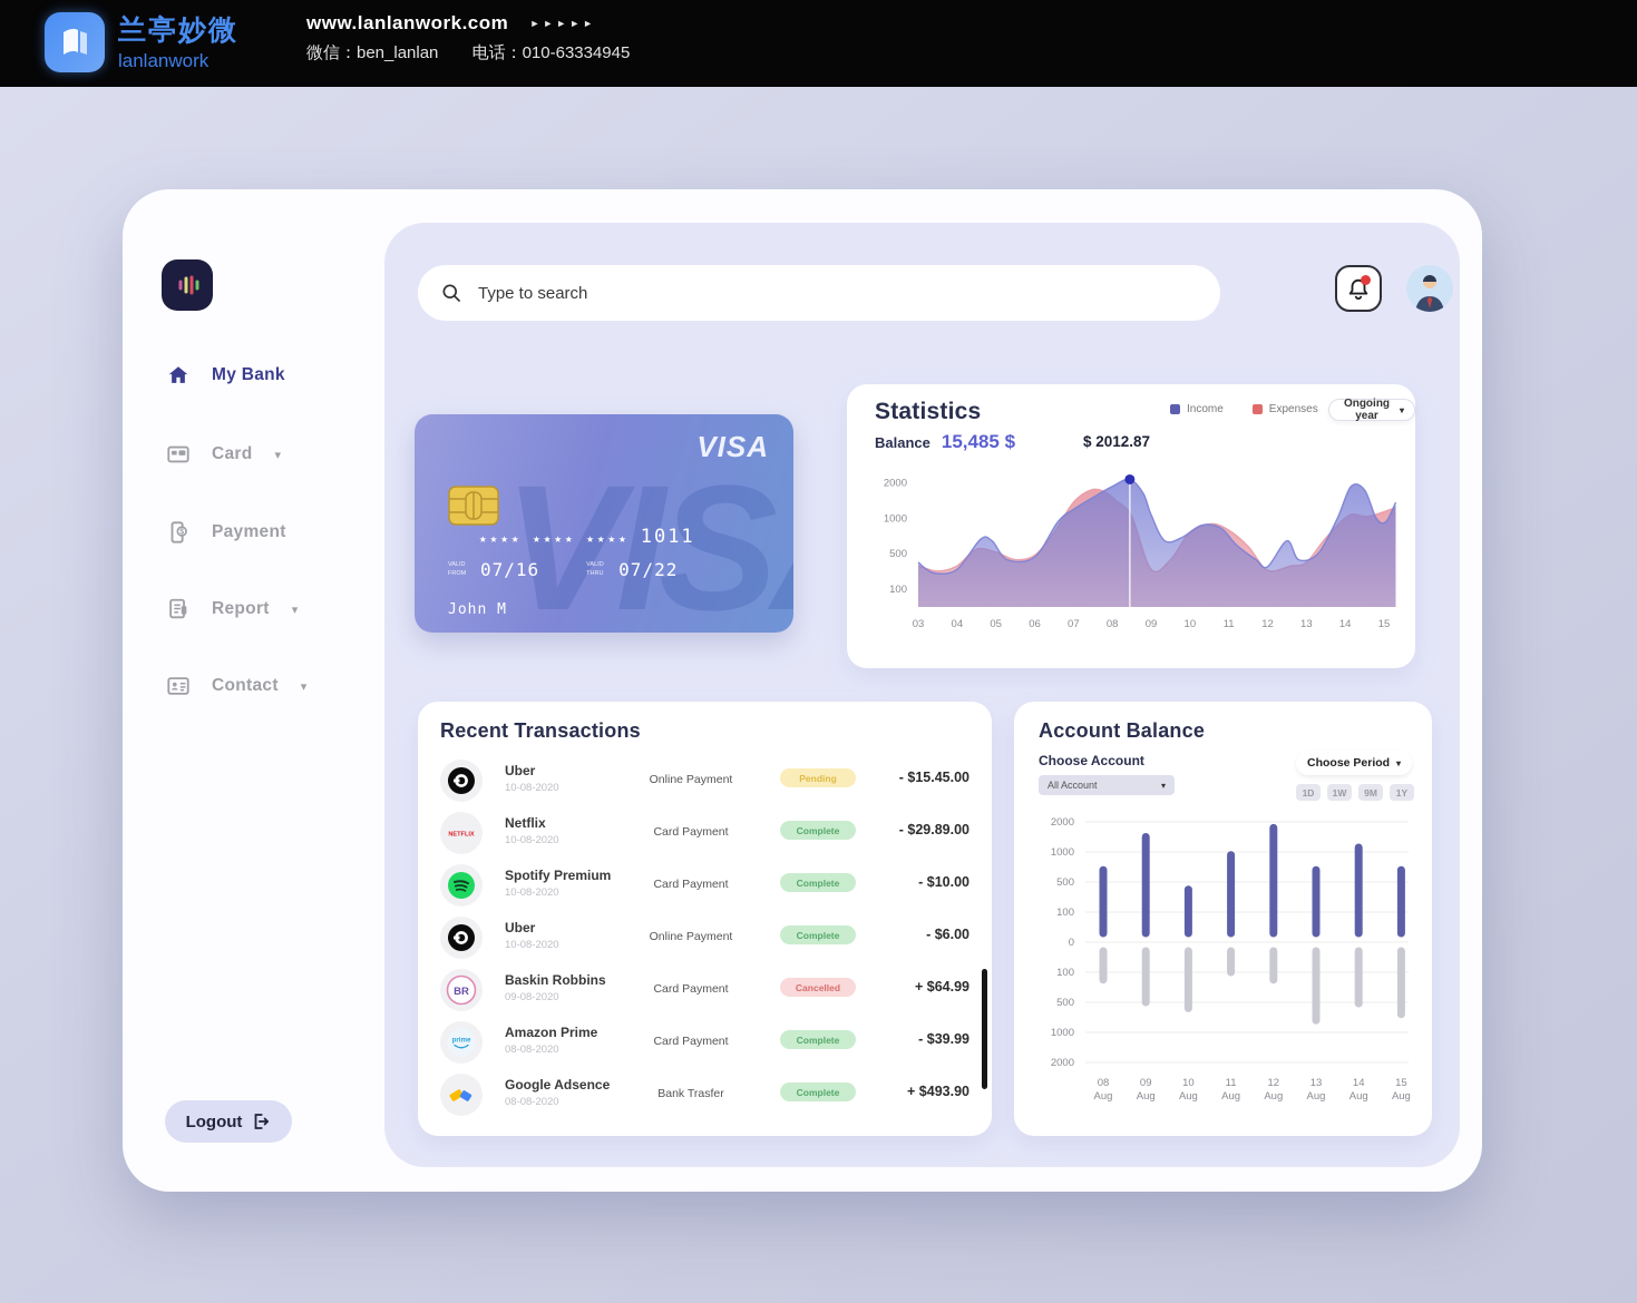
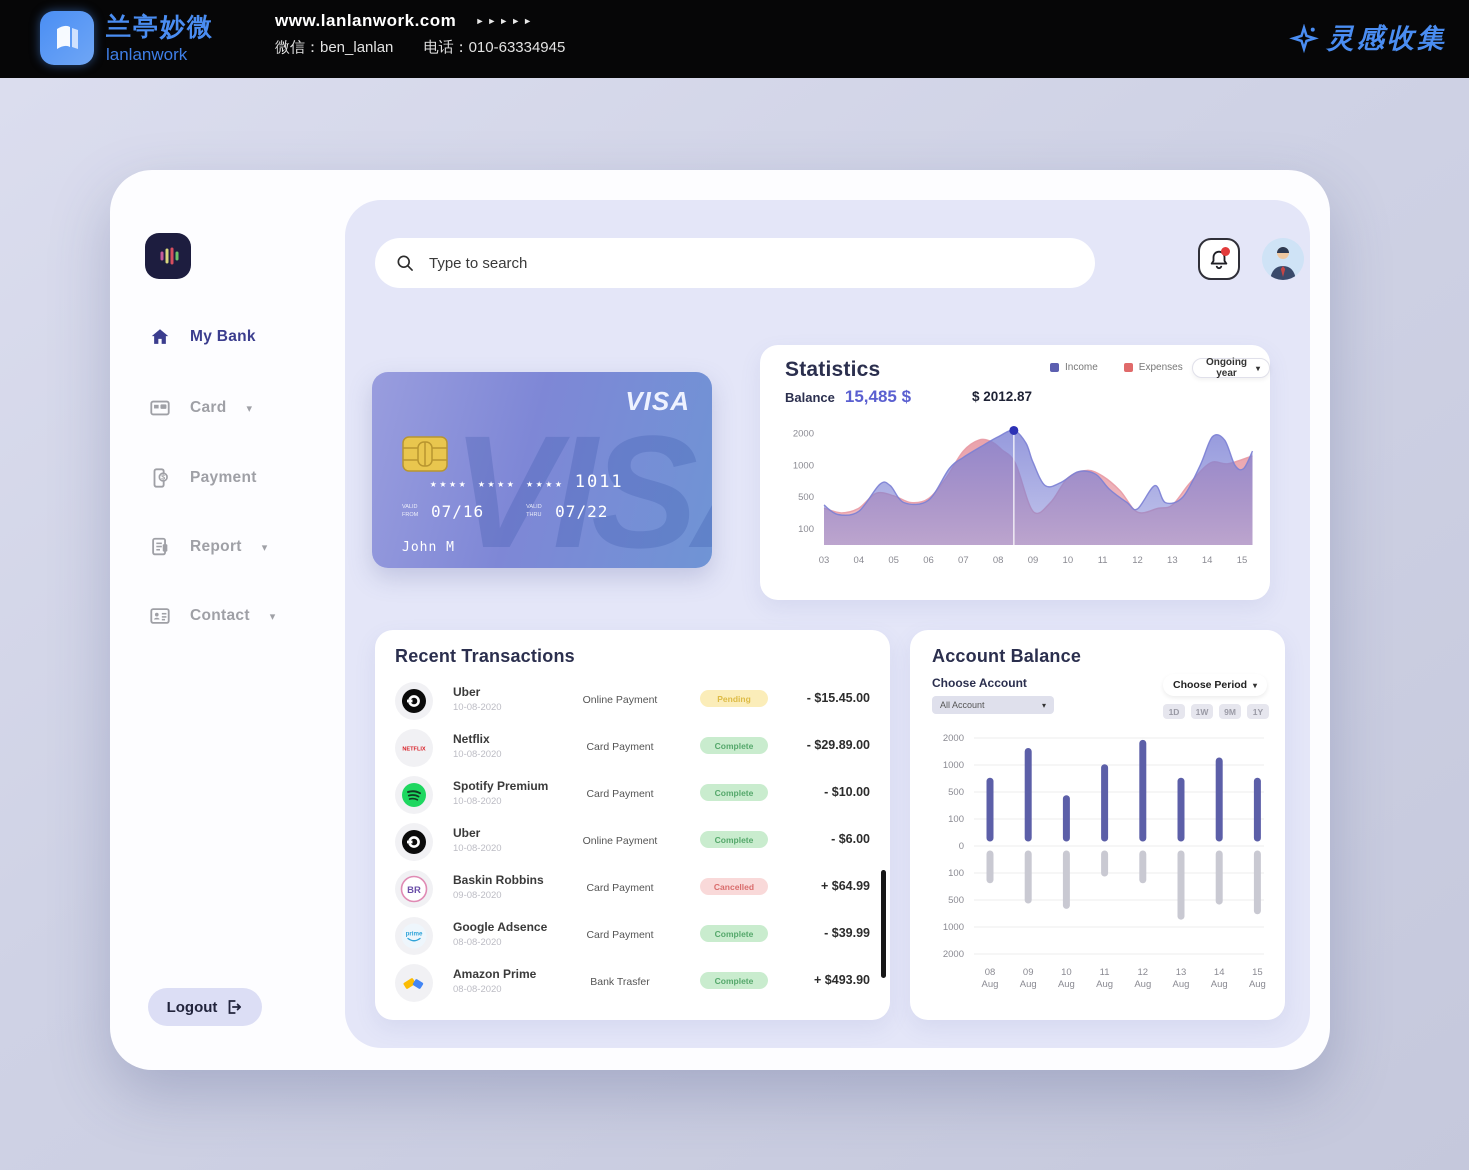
  兰亭妙微
  lanlanwork
  www.lanlanwork.com ►►►►►
  微信：ben_lanlan 电话：010-63334945
+ 灵感收集
  My Bank
  Card
  ▾
  Payment
  Report
  ▾
  Contact
  ▾
  Logout
  Type to search
  VIS
  VISA
  ★★★★ ★★★★ ★★★★
  1011
  07/16
  07/22
  John M
  Statistics
  Balance
  15,485 $
  Income
  Expenses
  Ongoing year
  ▾
  $ 2012.87
  2000
  1000
  500
  100
  03
  04
  05
  06
  07
  08
  09
  10
  11
  12
  13
  14
  15
  Recent Transactions
  Uber
  10-08-2020
  Online Payment
  Pending
  - $15.45.00
  Netflix
  10-08-2020
  Card Payment
  Complete
  - $29.89.00
  Spotify Premium
  10-08-2020
  Card Payment
  Complete
  - $10.00
  Uber
  10-08-2020
  Online Payment
  Complete
  - $6.00
  BR
  Baskin Robbins
  09-08-2020
  Card Payment
  Cancelled
  + $64.99
- Amazon Prime
+ Google Adsence
  08-08-2020
  Card Payment
  Complete
  - $39.99
- Google Adsence
+ Amazon Prime
  08-08-2020
  Bank Trasfer
  Complete
  + $493.90
  Account Balance
  Choose Account
  All Account
  ▾
  Choose Period
  ▾
  1D
  1W
  9M
  1Y
  2000
  1000
  500
  100
  0
  100
  500
  1000
  2000
  08
  Aug
  09
  Aug
  10
  Aug
  11
  Aug
  12
  Aug
  13
  Aug
  14
  Aug
  15
  Aug
